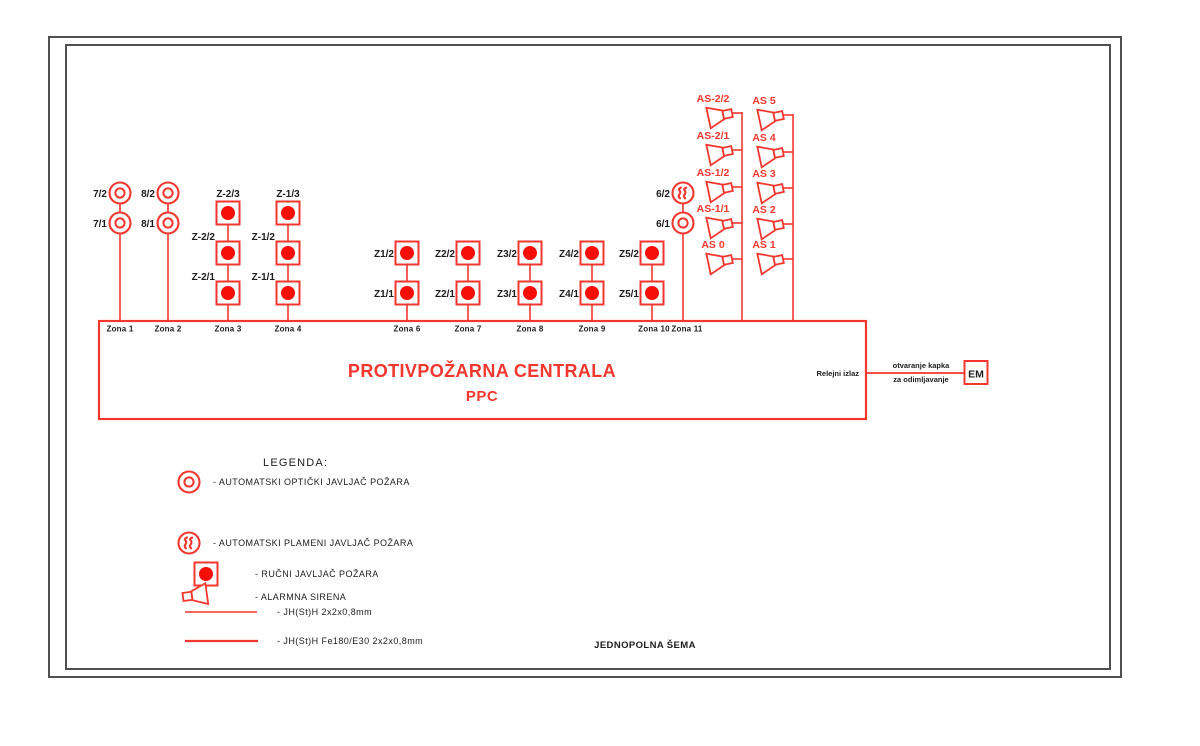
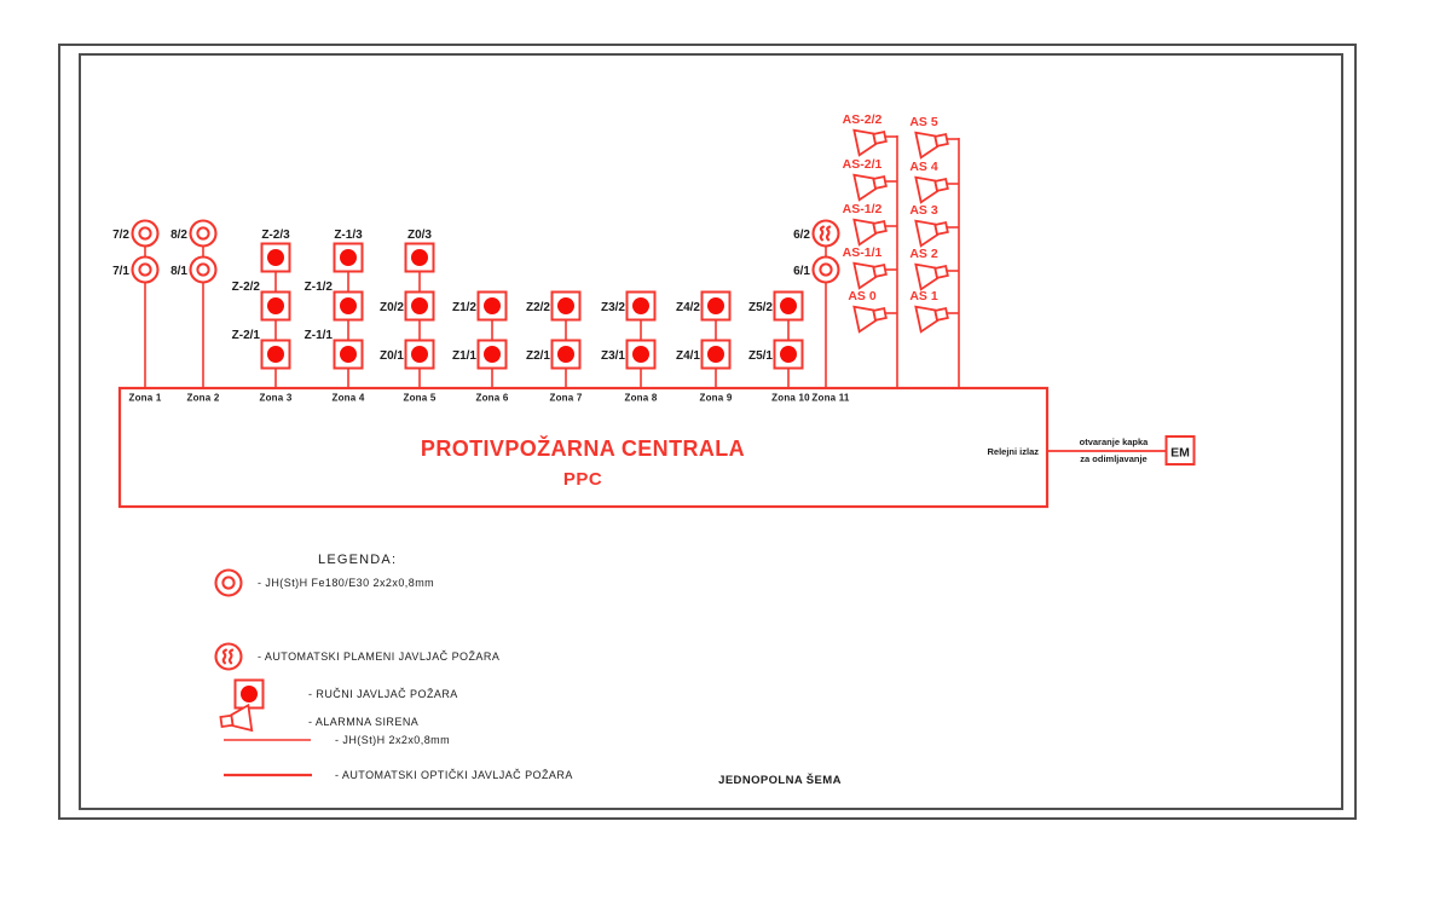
  7/2
  7/1
  Zona 1
  8/2
  8/1
  Zona 2
  Z-2/3
  Z-2/2
  Z-2/1
  Zona 3
  Z-1/3
  Z-1/2
  Z-1/1
  Zona 4
+ Z0/3
+ Z0/2
+ Z0/1
+ Zona 5
  Z1/2
  Z1/1
  Zona 6
  Z2/2
  Z2/1
  Zona 7
  Z3/2
  Z3/1
  Zona 8
  Z4/2
  Z4/1
  Zona 9
  Z5/2
  Z5/1
  Zona 10
  6/2
  6/1
  Zona 11
  AS-2/2
  AS-2/1
  AS-1/2
  AS-1/1
  AS 0
  AS 5
  AS 4
  AS 3
  AS 2
  AS 1
  PROTIVPOŽARNA CENTRALA
  PPC
  Relejni izlaz
  otvaranje kapka
  za odimljavanje
  EM
  LEGENDA:
- - AUTOMATSKI OPTIČKI JAVLJAČ POŽARA
+ - JH(St)H Fe180/E30 2x2x0,8mm
  - AUTOMATSKI PLAMENI JAVLJAČ POŽARA
  - RUČNI JAVLJAČ POŽARA
  - ALARMNA SIRENA
  - JH(St)H 2x2x0,8mm
- - JH(St)H Fe180/E30 2x2x0,8mm
+ - AUTOMATSKI OPTIČKI JAVLJAČ POŽARA
  JEDNOPOLNA ŠEMA
